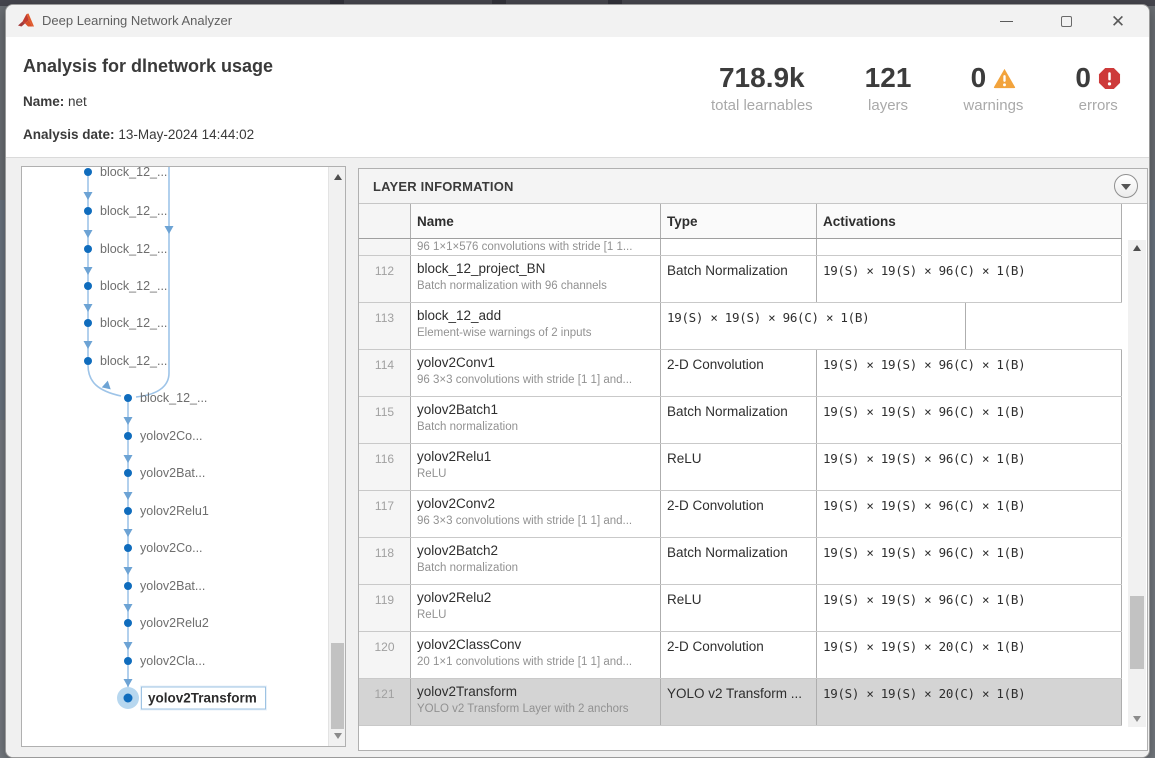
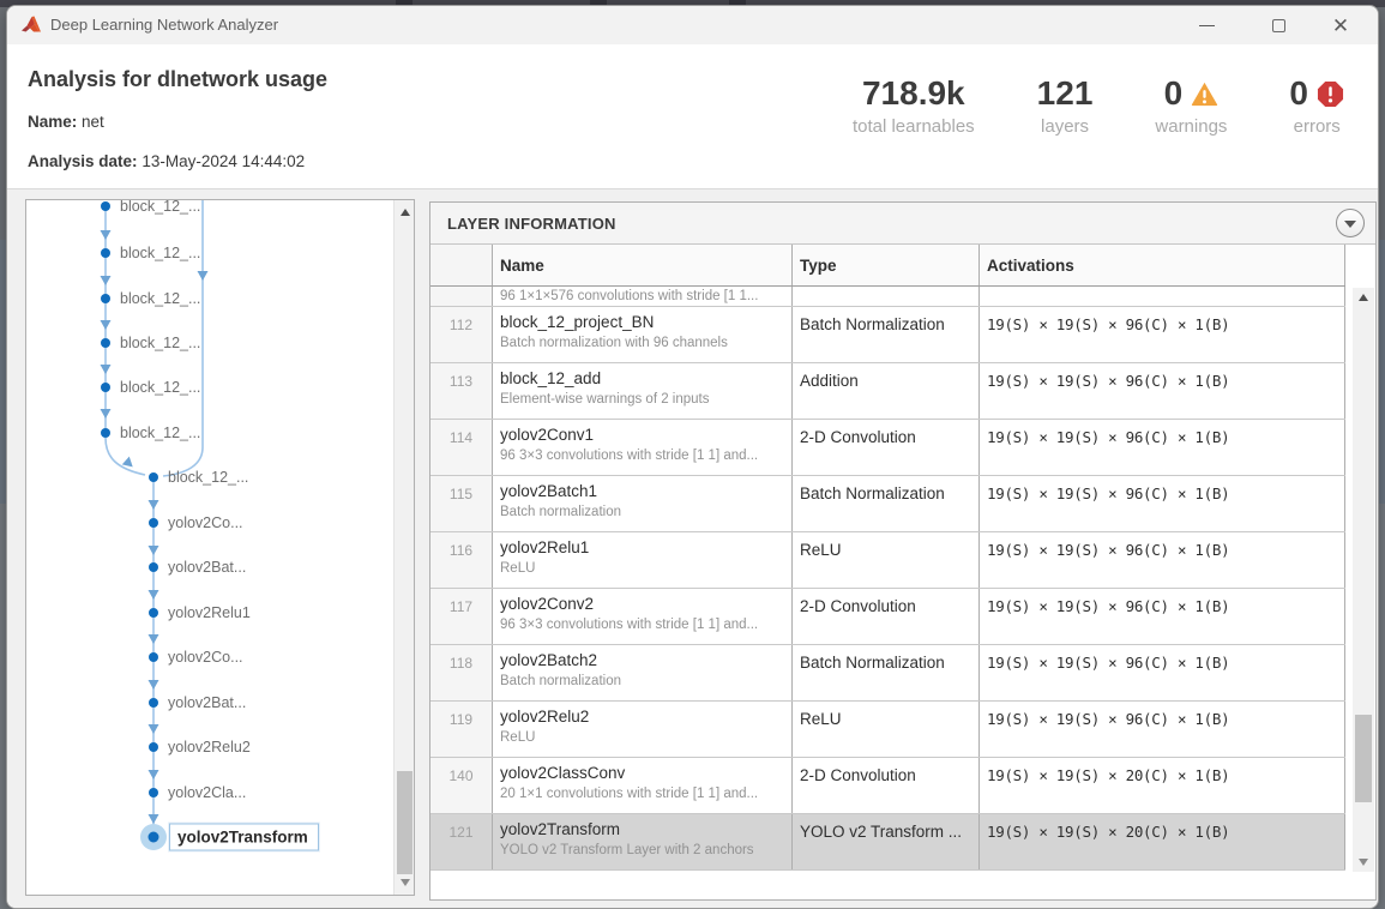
  Deep Learning Network Analyzer
  ✕
  Analysis for dlnetwork usage
  Name: net
  Analysis date: 13-May-2024 14:44:02
  718.9k
  total learnables
  121
  layers
  0
  warnings
  0
  errors
  block_12_...
  block_12_...
  block_12_...
  block_12_...
  block_12_...
  block_12_...
  block_12_...
  yolov2Co...
  yolov2Bat...
  yolov2Relu1
  yolov2Co...
  yolov2Bat...
  yolov2Relu2
  yolov2Cla...
  yolov2Transform
  LAYER INFORMATION
  Name
  Type
  Activations
  96 1×1×576 convolutions with stride [1 1...
  112
  block_12_project_BN
  Batch normalization with 96 channels
  Batch Normalization
  19(S) × 19(S) × 96(C) × 1(B)
  113
  block_12_add
  Element-wise warnings of 2 inputs
+ Addition
  19(S) × 19(S) × 96(C) × 1(B)
  114
  yolov2Conv1
  96 3×3 convolutions with stride [1 1] and...
  2-D Convolution
  19(S) × 19(S) × 96(C) × 1(B)
  115
  yolov2Batch1
  Batch normalization
  Batch Normalization
  19(S) × 19(S) × 96(C) × 1(B)
  116
  yolov2Relu1
  ReLU
  ReLU
  19(S) × 19(S) × 96(C) × 1(B)
  117
  yolov2Conv2
  96 3×3 convolutions with stride [1 1] and...
  2-D Convolution
  19(S) × 19(S) × 96(C) × 1(B)
  118
  yolov2Batch2
  Batch normalization
  Batch Normalization
  19(S) × 19(S) × 96(C) × 1(B)
  119
  yolov2Relu2
  ReLU
  ReLU
  19(S) × 19(S) × 96(C) × 1(B)
- 120
+ 140
  yolov2ClassConv
  20 1×1 convolutions with stride [1 1] and...
  2-D Convolution
  19(S) × 19(S) × 20(C) × 1(B)
  121
  yolov2Transform
  YOLO v2 Transform Layer with 2 anchors
  YOLO v2 Transform ...
  19(S) × 19(S) × 20(C) × 1(B)
